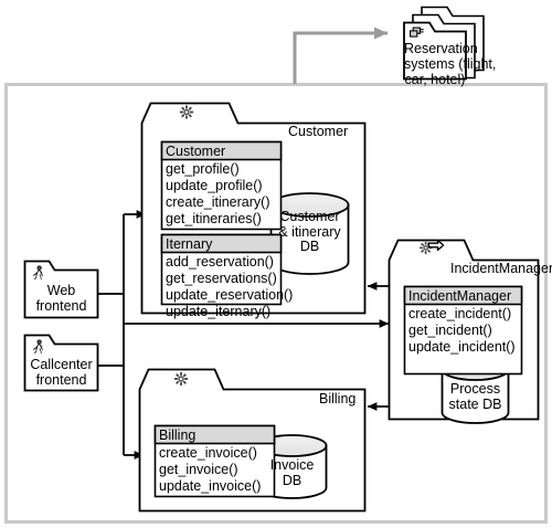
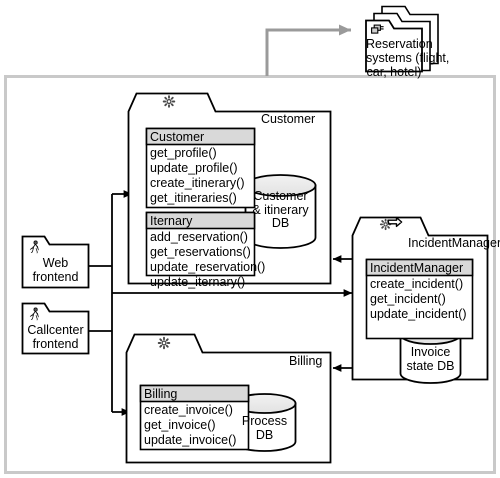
  Reservation
  systems (flight,
  car, hotel)
  Web
  frontend
  Callcenter
  frontend
  Customer
  Customer
  get_profile()
  update_profile()
  create_itinerary()
  get_itineraries()
  Iternary
  add_reservation()
  get_reservations()
  update_reservation()
  update_iternary()
  Customer
  & itinerary
  DB
  IncidentManager
  IncidentManager
  create_incident()
  get_incident()
  update_incident()
- Process
+ Invoice
  state DB
  Billing
  Billing
  create_invoice()
  get_invoice()
  update_invoice()
- Invoice
+ Process
  DB
